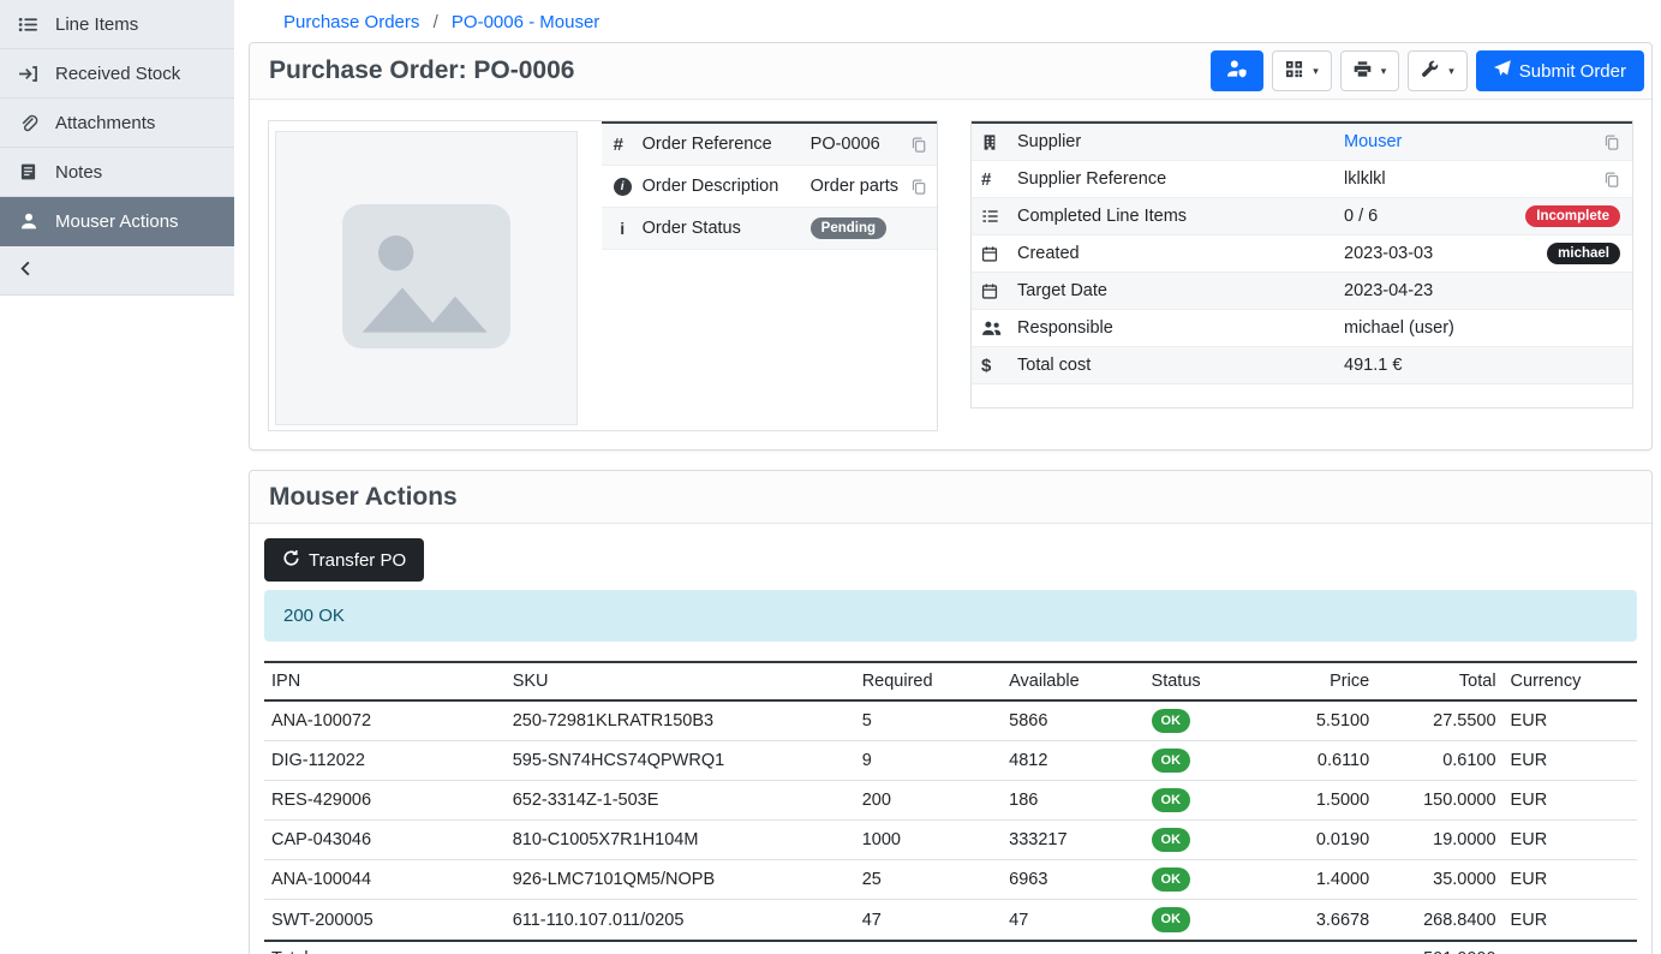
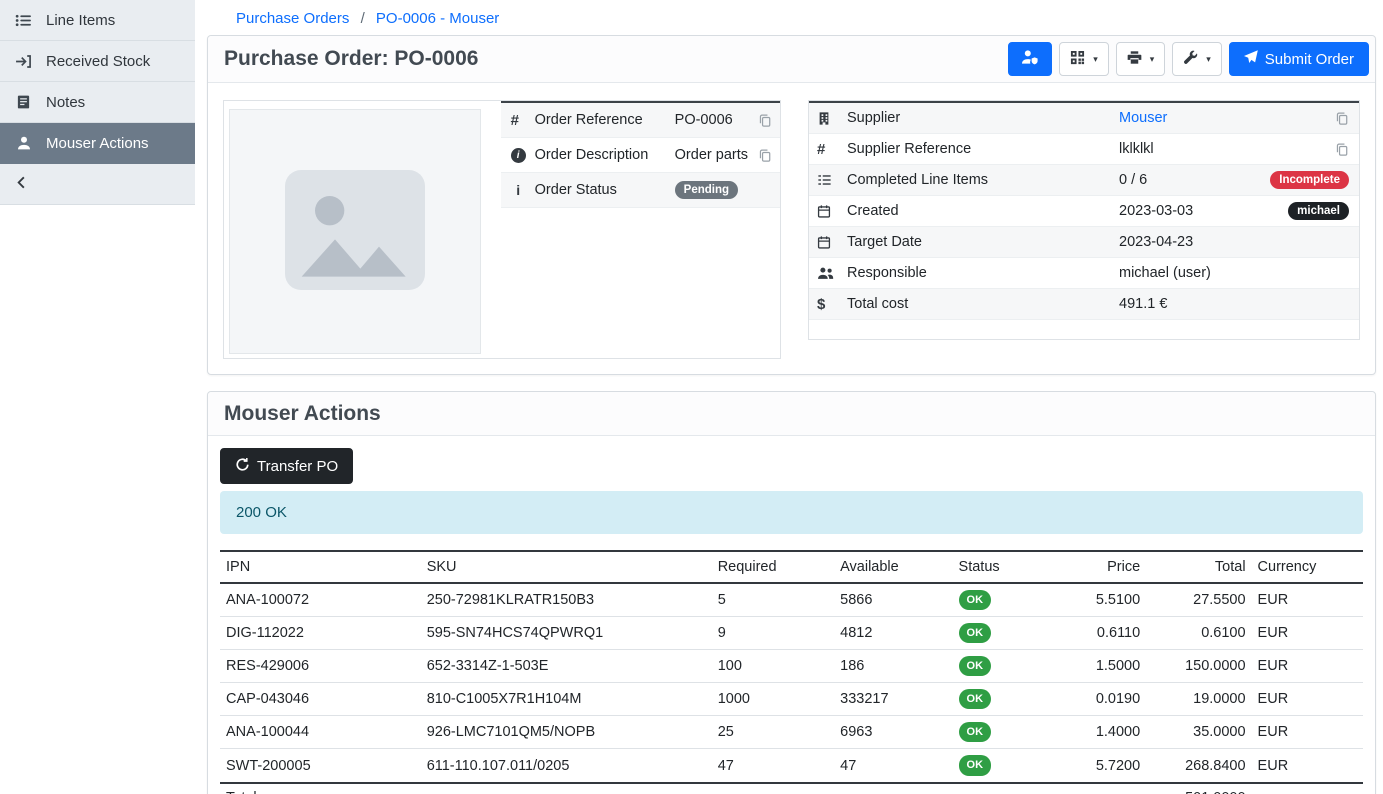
  Line Items
  Received Stock
- Attachments
  Notes
  Mouser Actions
  Purchase Orders / PO-0006 - Mouser
  Purchase Order: PO-0006
  ▾
  ▾
  ▾
  Submit Order
  #
  Order Reference
  PO-0006
  i
  Order Description
  Order parts
  i
  Order Status
  Pending
  Supplier
  Mouser
  #
  Supplier Reference
  lklklkl
  Completed Line Items
  0 / 6
  Incomplete
  Created
  2023-03-03
  michael
  Target Date
  2023-04-23
  Responsible
  michael (user)
  $
  Total cost
  491.1 €
  Mouser Actions
  Transfer PO
  200 OK
  IPN	SKU	Required	Available	Status	Price	Total	Currency
  ANA-100072	250-72981KLRATR150B3	5	5866	OK	5.5100	27.5500	EUR
  DIG-112022	595-SN74HCS74QPWRQ1	9	4812	OK	0.6110	0.6100	EUR
- RES-429006	652-3314Z-1-503E	200	186	OK	1.5000	150.0000	EUR
+ RES-429006	652-3314Z-1-503E	100	186	OK	1.5000	150.0000	EUR
  CAP-043046	810-C1005X7R1H104M	1000	333217	OK	0.0190	19.0000	EUR
  ANA-100044	926-LMC7101QM5/NOPB	25	6963	OK	1.4000	35.0000	EUR
- SWT-200005	611-110.107.011/0205	47	47	OK	3.6678	268.8400	EUR
+ SWT-200005	611-110.107.011/0205	47	47	OK	5.7200	268.8400	EUR
